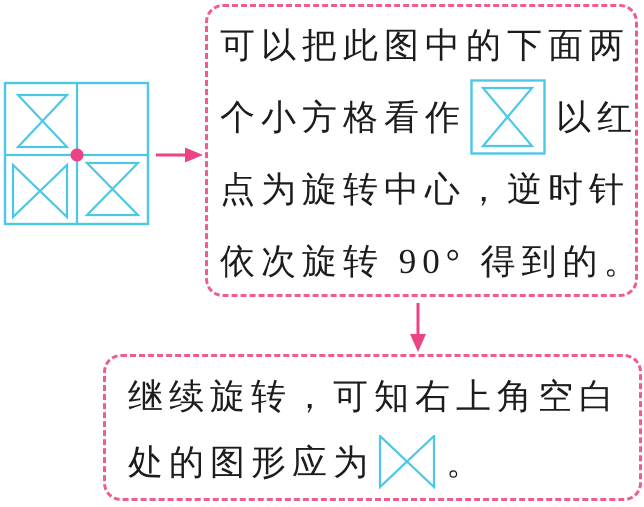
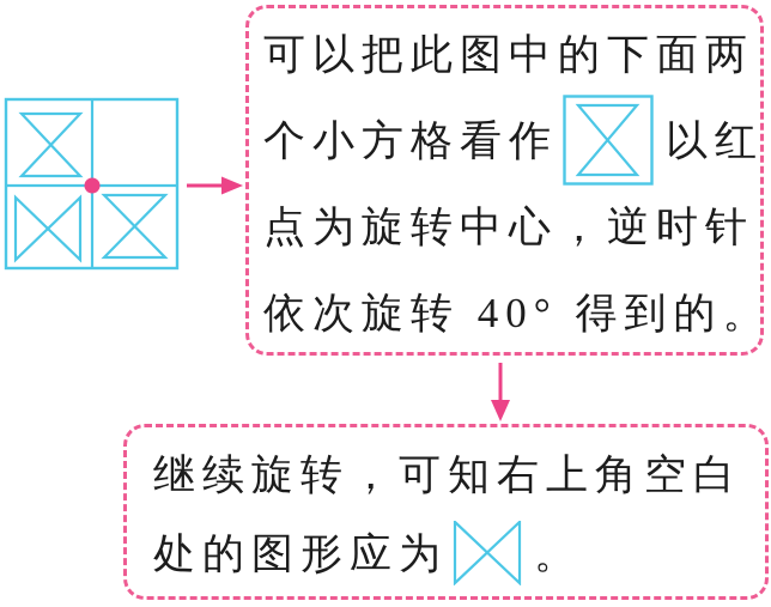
  可以把此图中的下面两
  个小方格看作
  以红
  点为旋转中心，逆时针
- 依次旋转 90° 得到的。
+ 依次旋转 40° 得到的。
  继续旋转，可知右上角空白
  处的图形应为
  。
